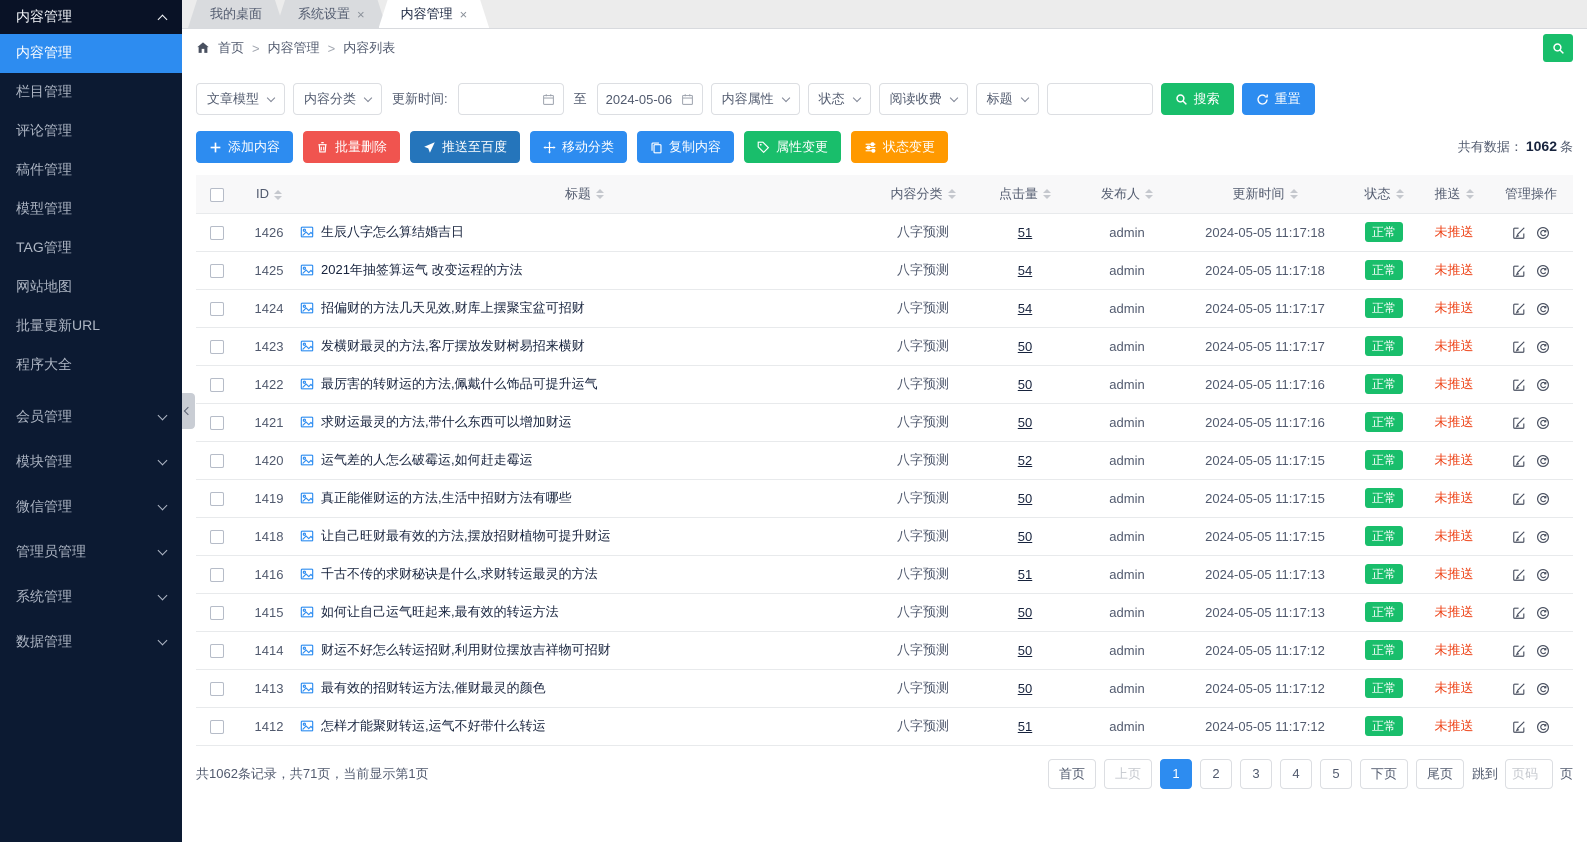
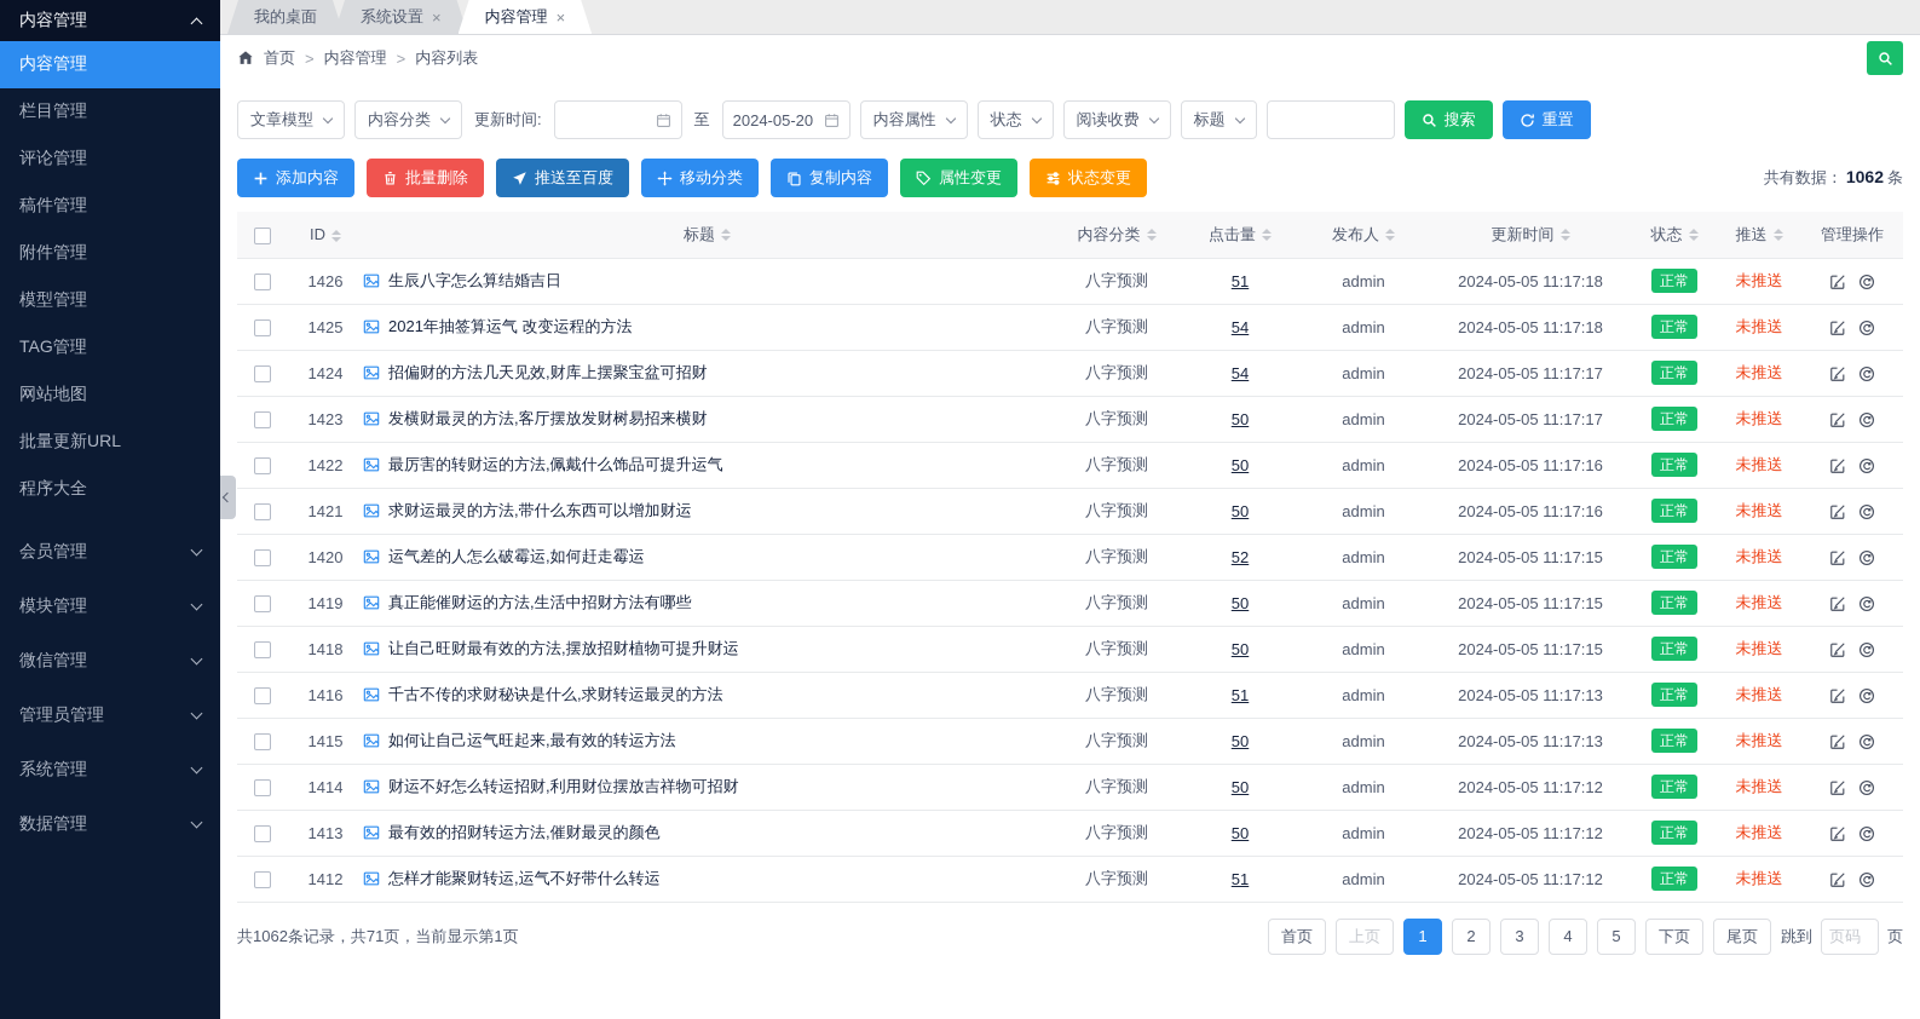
  内容管理
  内容管理
  栏目管理
  评论管理
  稿件管理
+ 附件管理
  模型管理
  TAG管理
  网站地图
  批量更新URL
  程序大全
  会员管理
  模块管理
  微信管理
  管理员管理
  系统管理
  数据管理
  我的桌面
  系统设置
  ×
  内容管理
  ×
  首页
  >
  内容管理
  >
  内容列表
  文章模型
  内容分类
  更新时间:
  至
- 2024-05-06
+ 2024-05-20
  内容属性
  状态
  阅读收费
  标题
  搜索
  重置
  添加内容
  批量删除
  推送至百度
  移动分类
  复制内容
  属性变更
  状态变更
  共有数据： 1062 条
  	ID	标题	内容分类	点击量	发布人	更新时间	状态	推送	管理操作
  	1426	生辰八字怎么算结婚吉日	八字预测	51	admin	2024-05-05 11:17:18	正常	未推送
  	1425	2021年抽签算运气 改变运程的方法	八字预测	54	admin	2024-05-05 11:17:18	正常	未推送
  	1424	招偏财的方法几天见效,财库上摆聚宝盆可招财	八字预测	54	admin	2024-05-05 11:17:17	正常	未推送
  	1423	发横财最灵的方法,客厅摆放发财树易招来横财	八字预测	50	admin	2024-05-05 11:17:17	正常	未推送
  	1422	最厉害的转财运的方法,佩戴什么饰品可提升运气	八字预测	50	admin	2024-05-05 11:17:16	正常	未推送
  	1421	求财运最灵的方法,带什么东西可以增加财运	八字预测	50	admin	2024-05-05 11:17:16	正常	未推送
  	1420	运气差的人怎么破霉运,如何赶走霉运	八字预测	52	admin	2024-05-05 11:17:15	正常	未推送
  	1419	真正能催财运的方法,生活中招财方法有哪些	八字预测	50	admin	2024-05-05 11:17:15	正常	未推送
  	1418	让自己旺财最有效的方法,摆放招财植物可提升财运	八字预测	50	admin	2024-05-05 11:17:15	正常	未推送
  	1416	千古不传的求财秘诀是什么,求财转运最灵的方法	八字预测	51	admin	2024-05-05 11:17:13	正常	未推送
  	1415	如何让自己运气旺起来,最有效的转运方法	八字预测	50	admin	2024-05-05 11:17:13	正常	未推送
  	1414	财运不好怎么转运招财,利用财位摆放吉祥物可招财	八字预测	50	admin	2024-05-05 11:17:12	正常	未推送
  	1413	最有效的招财转运方法,催财最灵的颜色	八字预测	50	admin	2024-05-05 11:17:12	正常	未推送
  	1412	怎样才能聚财转运,运气不好带什么转运	八字预测	51	admin	2024-05-05 11:17:12	正常	未推送
  共1062条记录，共71页，当前显示第1页
  首页
  上页
  1
  2
  3
  4
  5
  下页
  尾页
  跳到
  页码
  页
